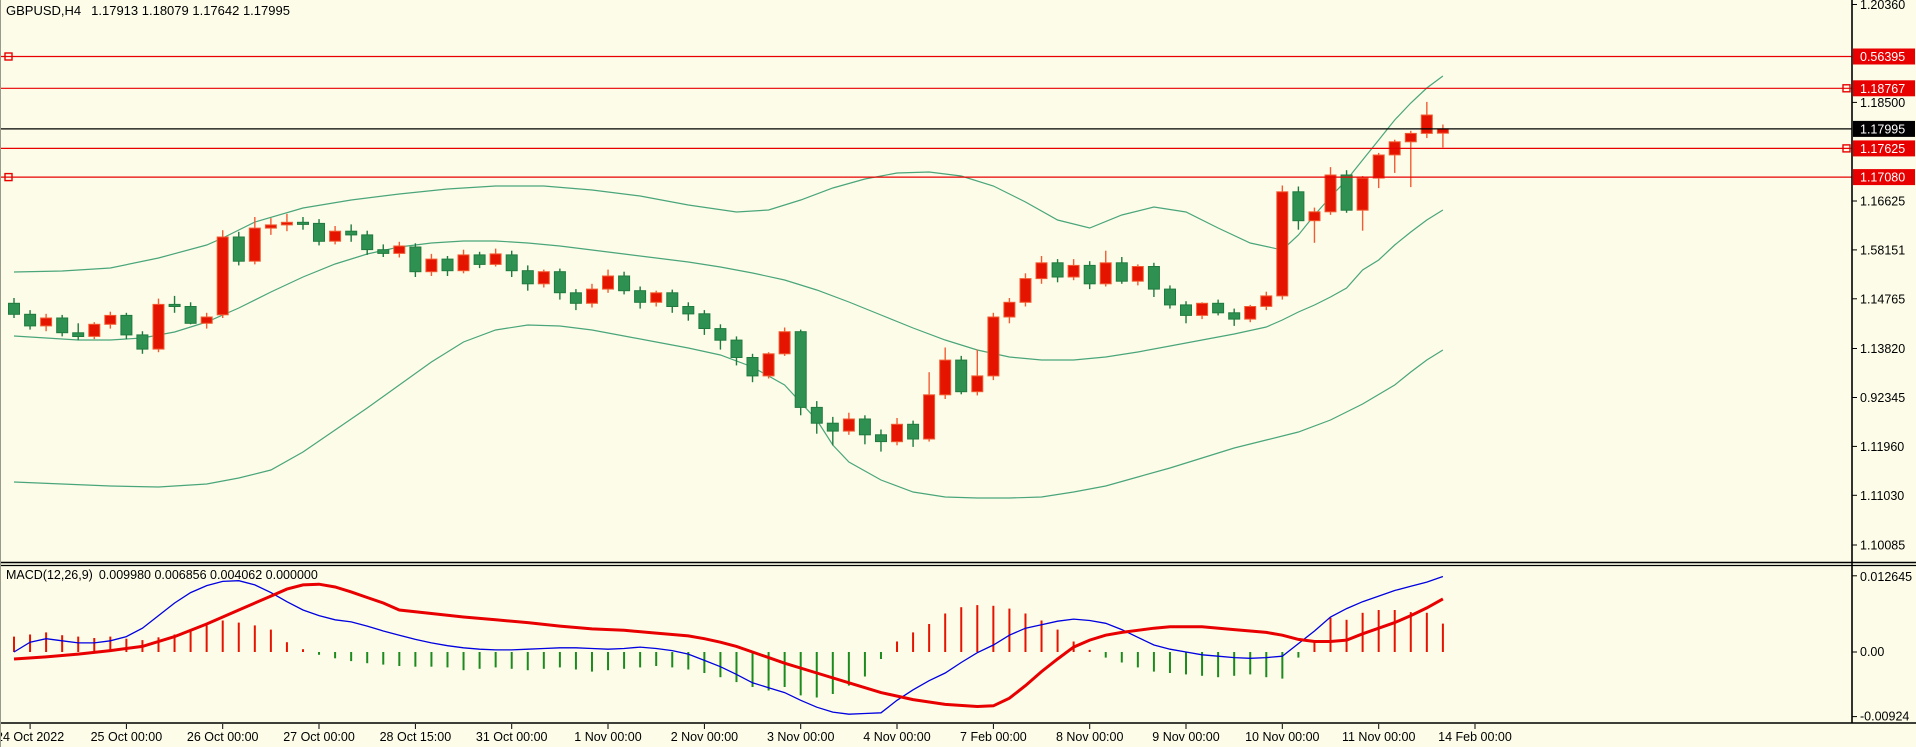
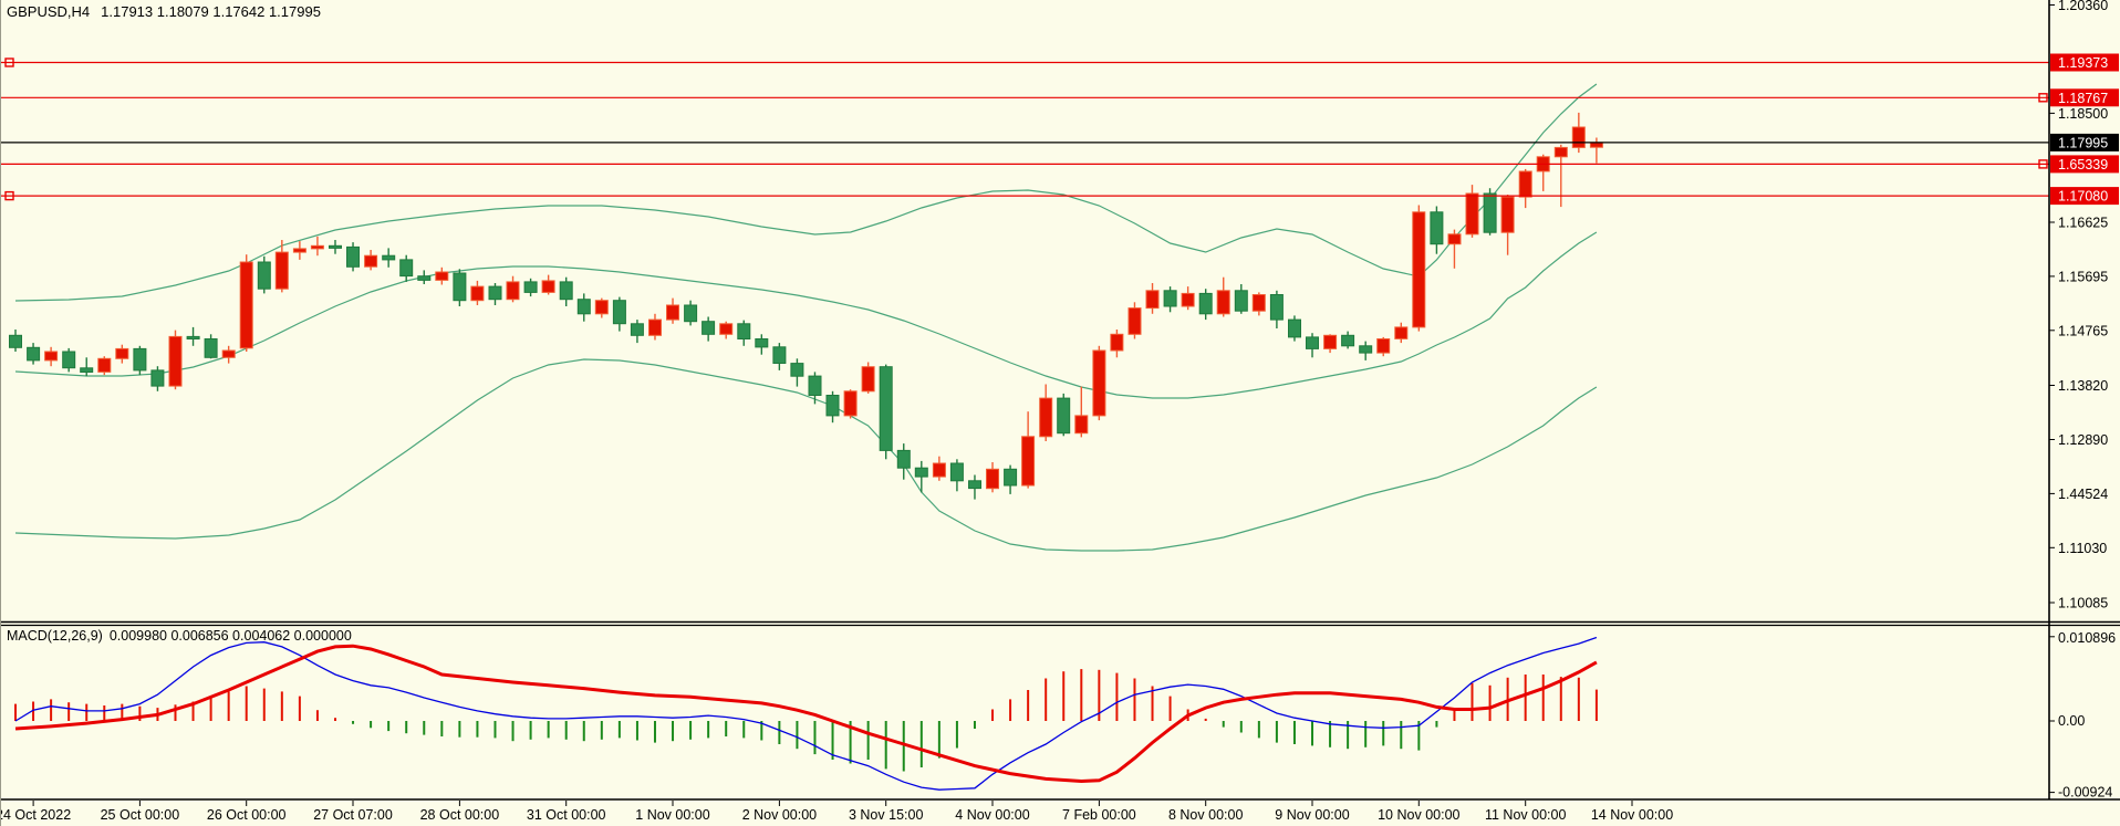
  1.20360
  1.18500
  1.16625
- 1.58151
+ 1.15695
  1.14765
  1.13820
- 0.92345
+ 1.12890
- 1.11960
+ 1.44524
  1.11030
  1.10085
- 0.012645
+ 0.010896
  0.00
  -0.00924
- 0.56395
+ 1.19373
  1.18767
- 1.17625
+ 1.65339
  1.17080
  1.17995
  4 Oct 2022
  25 Oct 00:00
  26 Oct 00:00
- 27 Oct 00:00
+ 27 Oct 07:00
- 28 Oct 15:00
+ 28 Oct 00:00
  31 Oct 00:00
  1 Nov 00:00
  2 Nov 00:00
- 3 Nov 00:00
+ 3 Nov 15:00
  4 Nov 00:00
  7 Feb 00:00
  8 Nov 00:00
  9 Nov 00:00
  10 Nov 00:00
  11 Nov 00:00
- 14 Feb 00:00
+ 14 Nov 00:00
  GBPUSD,H4 1.17913 1.18079 1.17642 1.17995
  MACD(12,26,9) 0.009980 0.006856 0.004062 0.000000
